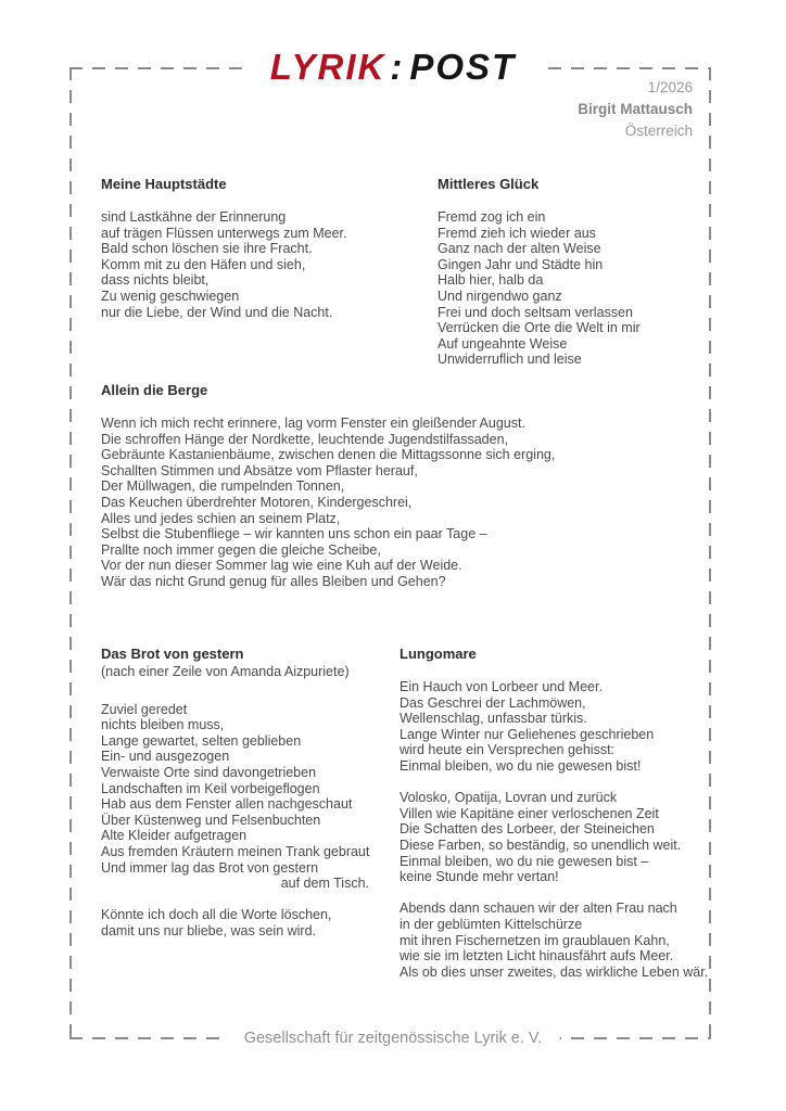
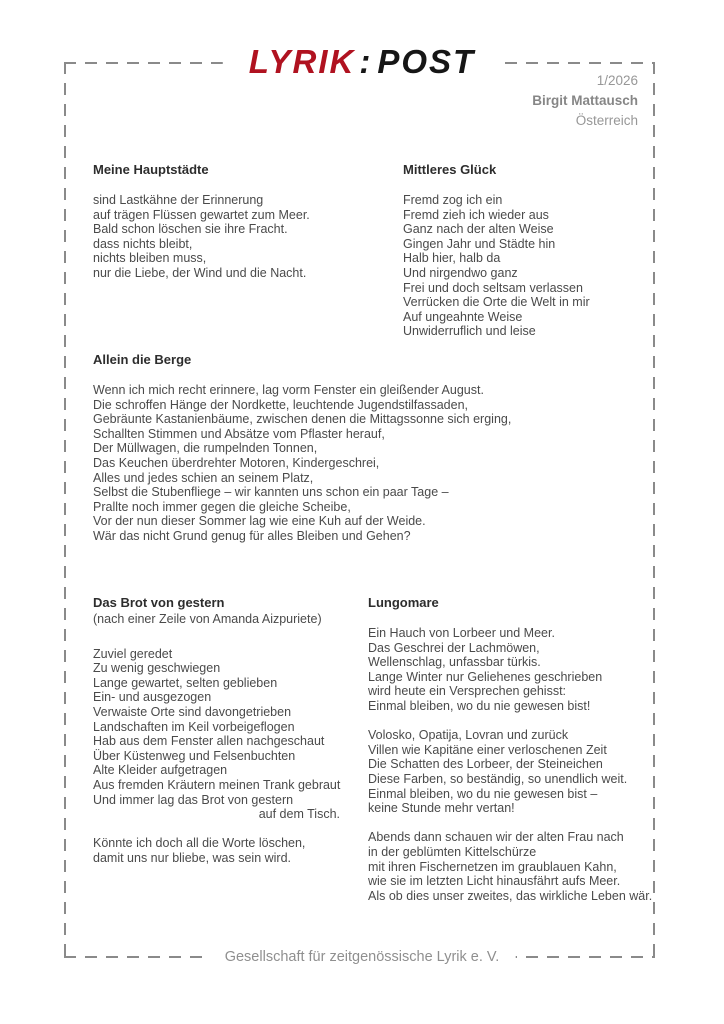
  LYRIK: POST
  1/2026
  Birgit Mattausch
  Österreich
  Meine Hauptstädte
  sind Lastkähne der Erinnerung
- auf trägen Flüssen unterwegs zum Meer.
+ auf trägen Flüssen gewartet zum Meer.
  Bald schon löschen sie ihre Fracht.
- Komm mit zu den Häfen und sieh,
  dass nichts bleibt,
- Zu wenig geschwiegen
+ nichts bleiben muss,
  nur die Liebe, der Wind und die Nacht.
  Mittleres Glück
  Fremd zog ich ein
  Fremd zieh ich wieder aus
  Ganz nach der alten Weise
  Gingen Jahr und Städte hin
  Halb hier, halb da
  Und nirgendwo ganz
  Frei und doch seltsam verlassen
  Verrücken die Orte die Welt in mir
  Auf ungeahnte Weise
  Unwiderruflich und leise
  Allein die Berge
  Wenn ich mich recht erinnere, lag vorm Fenster ein gleißender August.
  Die schroffen Hänge der Nordkette, leuchtende Jugendstilfassaden,
  Gebräunte Kastanienbäume, zwischen denen die Mittagssonne sich erging,
  Schallten Stimmen und Absätze vom Pflaster herauf,
  Der Müllwagen, die rumpelnden Tonnen,
  Das Keuchen überdrehter Motoren, Kindergeschrei,
  Alles und jedes schien an seinem Platz,
  Selbst die Stubenfliege – wir kannten uns schon ein paar Tage –
  Prallte noch immer gegen die gleiche Scheibe,
  Vor der nun dieser Sommer lag wie eine Kuh auf der Weide.
  Wär das nicht Grund genug für alles Bleiben und Gehen?
  Das Brot von gestern
  (nach einer Zeile von Amanda Aizpuriete)
  Zuviel geredet
- nichts bleiben muss,
+ Zu wenig geschwiegen
  Lange gewartet, selten geblieben
  Ein- und ausgezogen
  Verwaiste Orte sind davongetrieben
  Landschaften im Keil vorbeigeflogen
  Hab aus dem Fenster allen nachgeschaut
  Über Küstenweg und Felsenbuchten
  Alte Kleider aufgetragen
  Aus fremden Kräutern meinen Trank gebraut
  Und immer lag das Brot von gestern
  auf dem Tisch.
  Könnte ich doch all die Worte löschen,
  damit uns nur bliebe, was sein wird.
  Lungomare
  Ein Hauch von Lorbeer und Meer.
  Das Geschrei der Lachmöwen,
  Wellenschlag, unfassbar türkis.
  Lange Winter nur Geliehenes geschrieben
  wird heute ein Versprechen gehisst:
  Einmal bleiben, wo du nie gewesen bist!
  Volosko, Opatija, Lovran und zurück
  Villen wie Kapitäne einer verloschenen Zeit
  Die Schatten des Lorbeer, der Steineichen
  Diese Farben, so beständig, so unendlich weit.
  Einmal bleiben, wo du nie gewesen bist –
  keine Stunde mehr vertan!
  Abends dann schauen wir der alten Frau nach
  in der geblümten Kittelschürze
  mit ihren Fischernetzen im graublauen Kahn,
  wie sie im letzten Licht hinausfährt aufs Meer.
  Als ob dies unser zweites, das wirkliche Leben wär.
  Gesellschaft für zeitgenössische Lyrik e. V.
